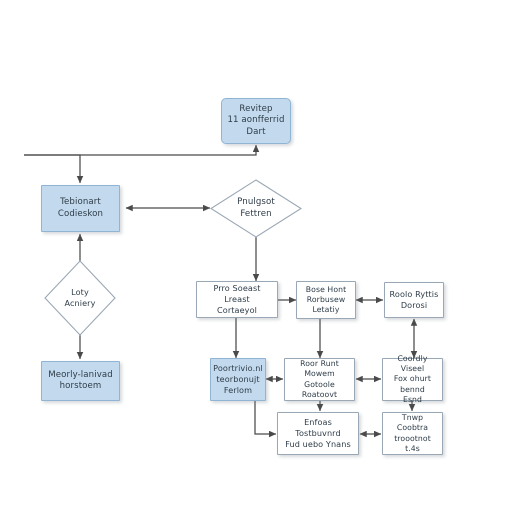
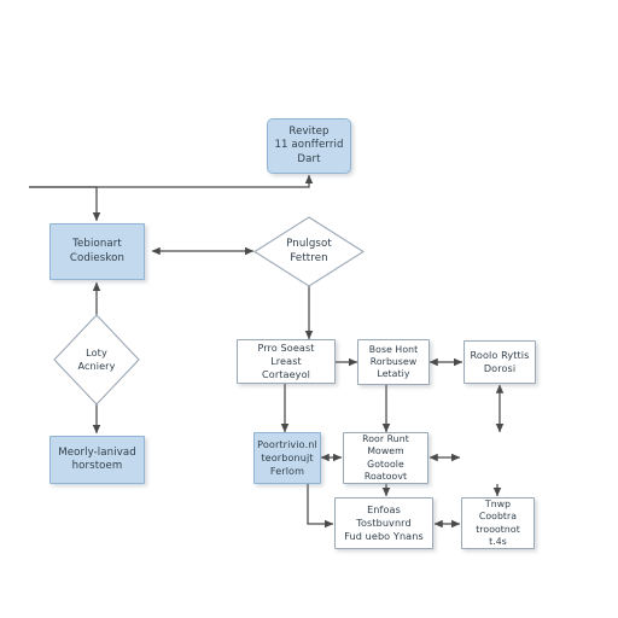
  Revitep
  11 aonfferrid
  Dart
  Tebionart
  Codieskon
  Pnulgsot
  Fettren
  Loty
  Acniery
  Meorly-lanivad
  horstoem
  Prro Soeast Lreast
  Cortaeyol
  Bose Hont
  Rorbusew
  Letatiy
  Roolo Ryttis
  Dorosi
  Poortrivio.nl
  teorbonujt
  Ferlom
  Roor Runt
  Mowem Gotoole
  Roatoovt
- Coordly Viseel
- Fox ohurt bennd
- Esnd
  Enfoas Tostbuvnrd
  Fud uebo Ynans
  Tnwp Coobtra
  troootnot
  t.4s
